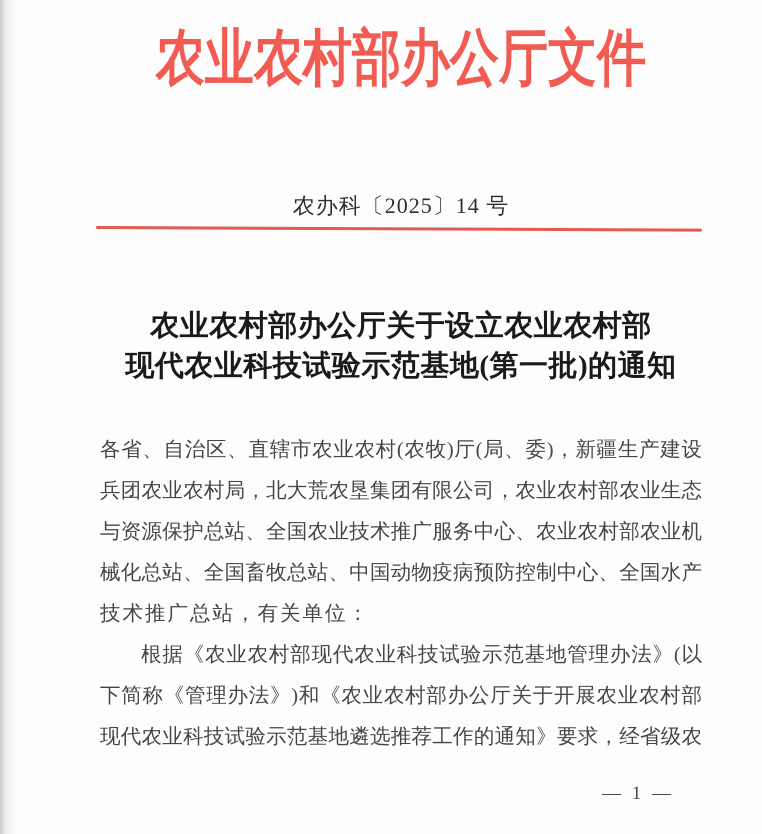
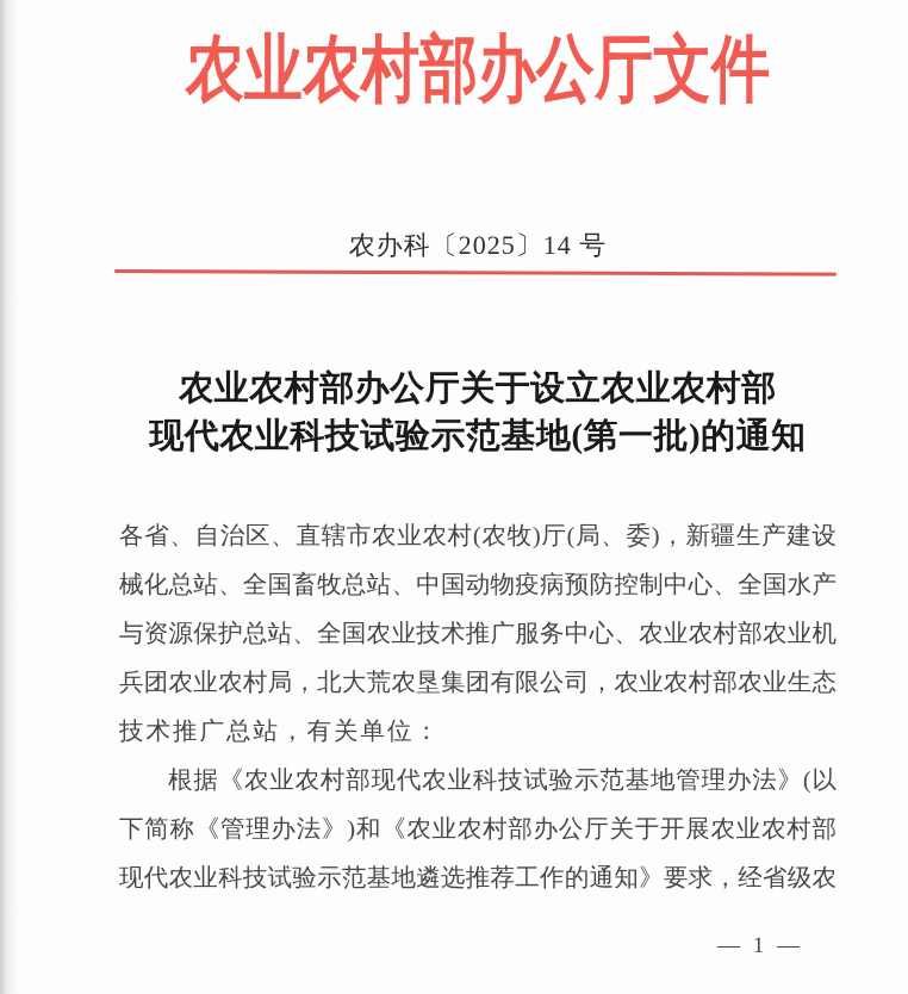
  农业农村部办公厅文件
  农办科〔2025〕14 号
  农业农村部办公厅关于设立农业农村部
  现代农业科技试验示范基地(第一批)的通知
  各省、自治区、直辖市农业农村(农牧)厅(局、委)，新疆生产建设
- 兵团农业农村局，北大荒农垦集团有限公司，农业农村部农业生态
+ 械化总站、全国畜牧总站、中国动物疫病预防控制中心、全国水产
  与资源保护总站、全国农业技术推广服务中心、农业农村部农业机
- 械化总站、全国畜牧总站、中国动物疫病预防控制中心、全国水产
+ 兵团农业农村局，北大荒农垦集团有限公司，农业农村部农业生态
  技术推广总站，有关单位：
  根据《农业农村部现代农业科技试验示范基地管理办法》(以
  下简称《管理办法》)和《农业农村部办公厅关于开展农业农村部
  现代农业科技试验示范基地遴选推荐工作的通知》要求，经省级农
  — 1 —
